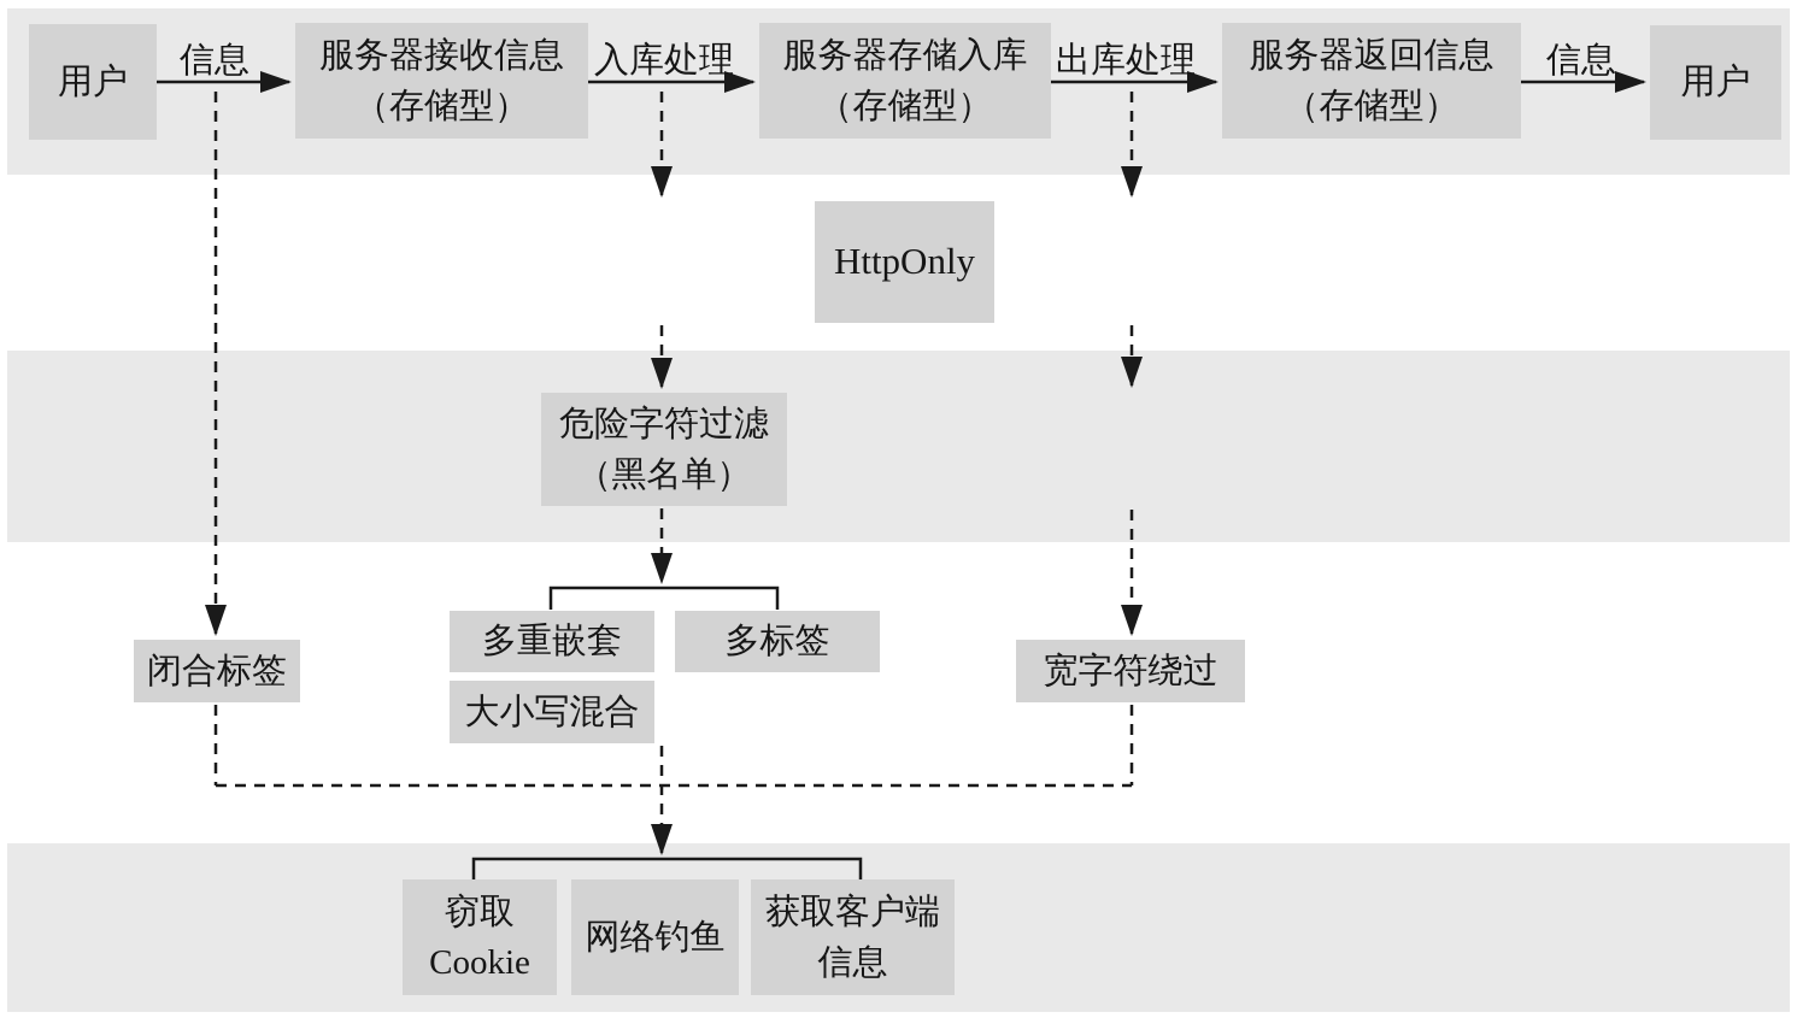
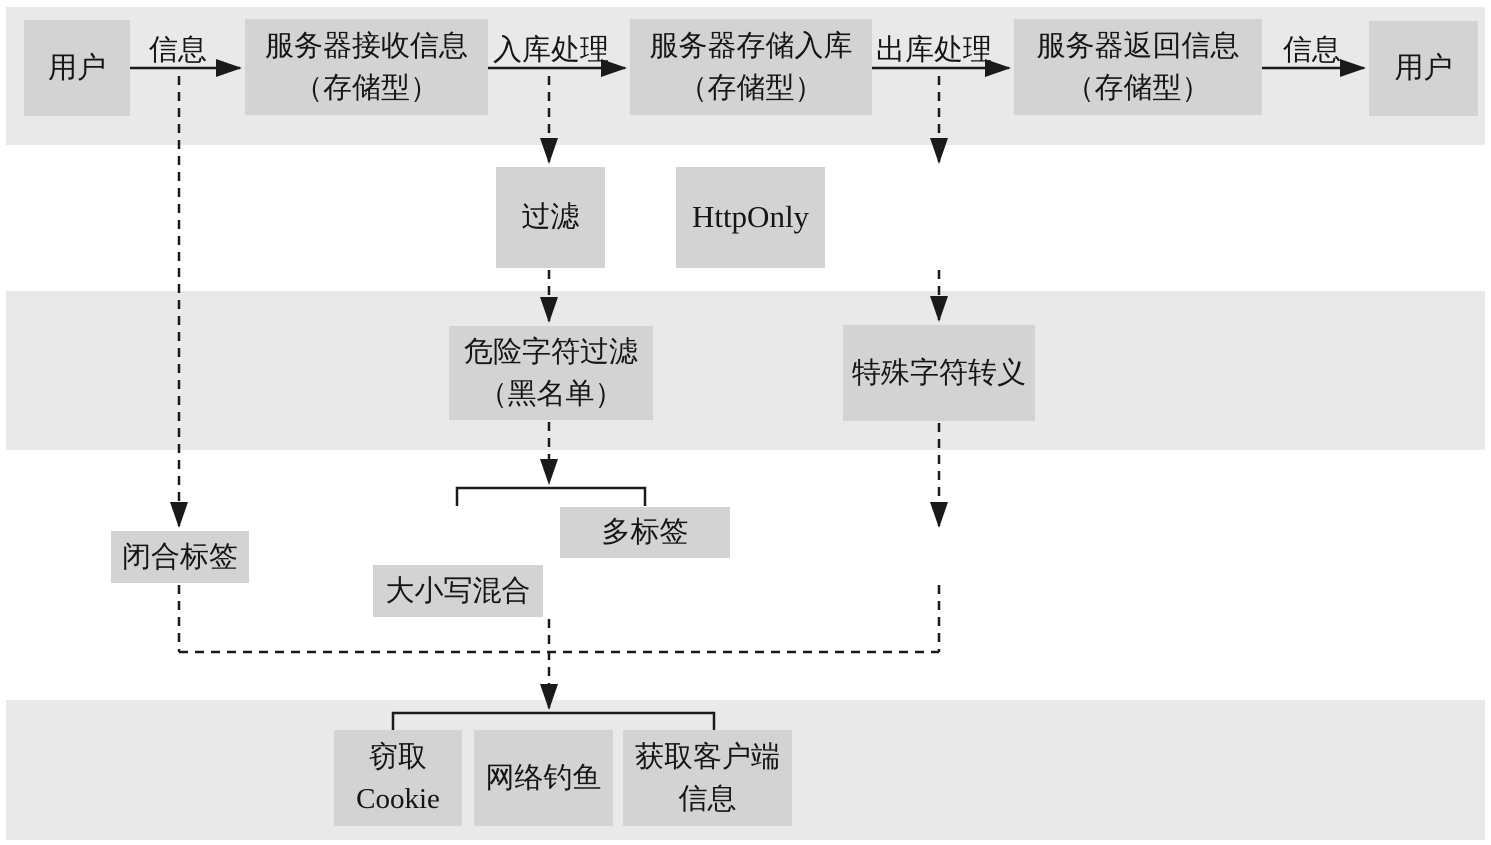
  用户
  服务器接收信息
  （存储型）
  服务器存储入库
  （存储型）
  服务器返回信息
  （存储型）
  用户
  信息
  入库处理
  出库处理
  信息
+ 过滤
  HttpOnly
  危险字符过滤
  （黑名单）
+ 特殊字符转义
  闭合标签
- 多重嵌套
  多标签
  大小写混合
- 宽字符绕过
  窃取
  Cookie
  网络钓鱼
  获取客户端
  信息
